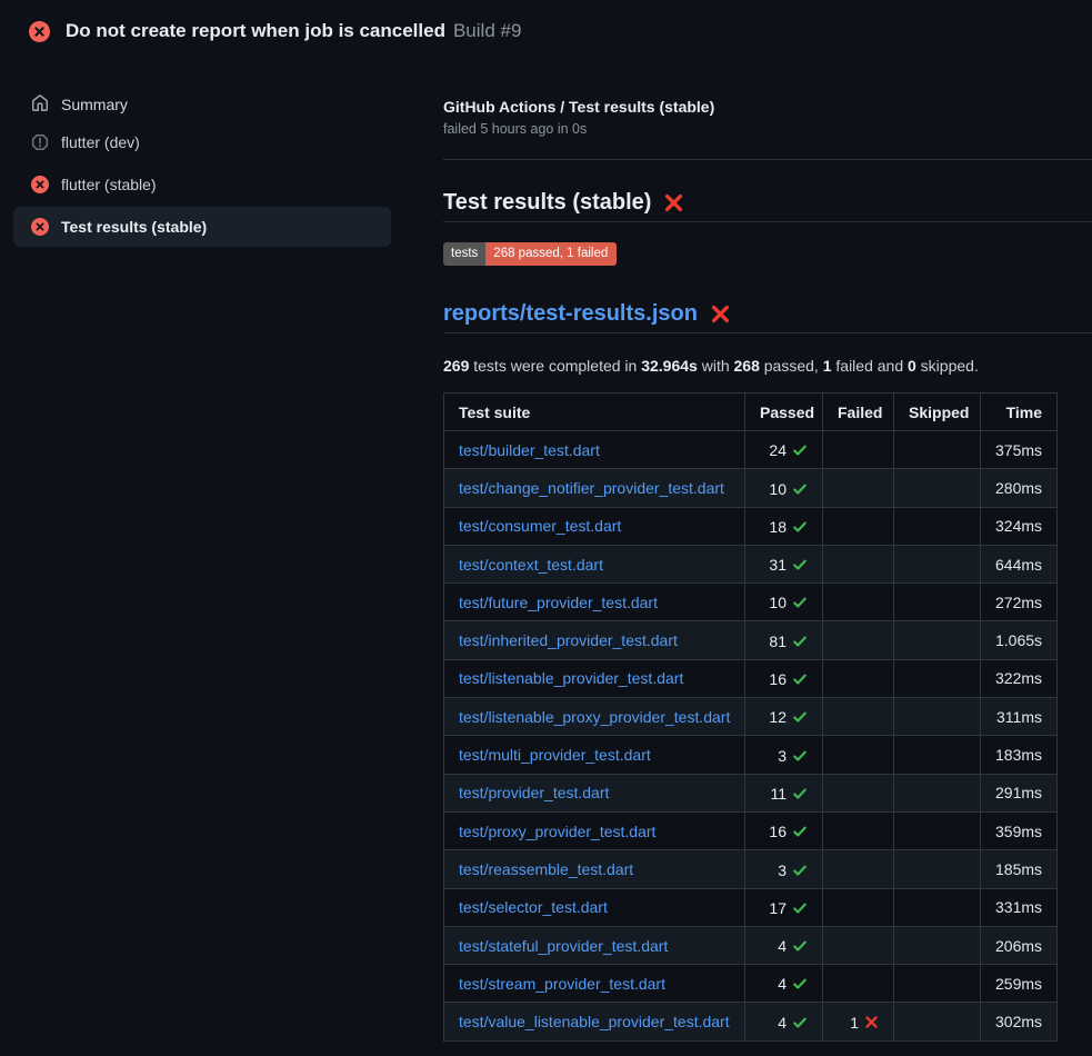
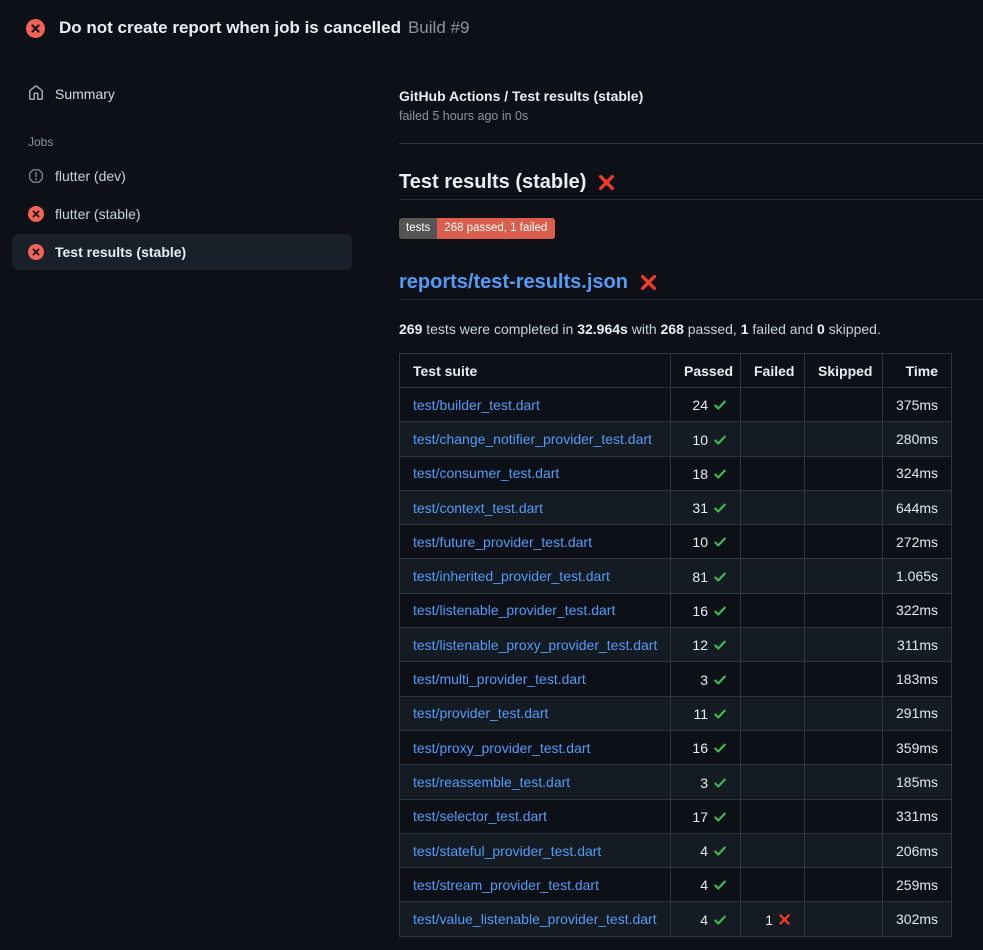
  Do not create report when job is cancelled
  Build #9
  Summary
+ Jobs
  flutter (dev)
  flutter (stable)
  Test results (stable)
  GitHub Actions / Test results (stable)
  failed 5 hours ago in 0s
  Test results (stable)
  tests
  268 passed, 1 failed
  reports/test-results.json
  269 tests were completed in 32.964s with 268 passed, 1 failed and 0 skipped.
  Test suite	Passed	Failed	Skipped	Time
  test/builder_test.dart	24			375ms
  test/change_notifier_provider_test.dart	10			280ms
  test/consumer_test.dart	18			324ms
  test/context_test.dart	31			644ms
  test/future_provider_test.dart	10			272ms
  test/inherited_provider_test.dart	81			1.065s
  test/listenable_provider_test.dart	16			322ms
  test/listenable_proxy_provider_test.dart	12			311ms
  test/multi_provider_test.dart	3			183ms
  test/provider_test.dart	11			291ms
  test/proxy_provider_test.dart	16			359ms
  test/reassemble_test.dart	3			185ms
  test/selector_test.dart	17			331ms
  test/stateful_provider_test.dart	4			206ms
  test/stream_provider_test.dart	4			259ms
  test/value_listenable_provider_test.dart	4	1		302ms
